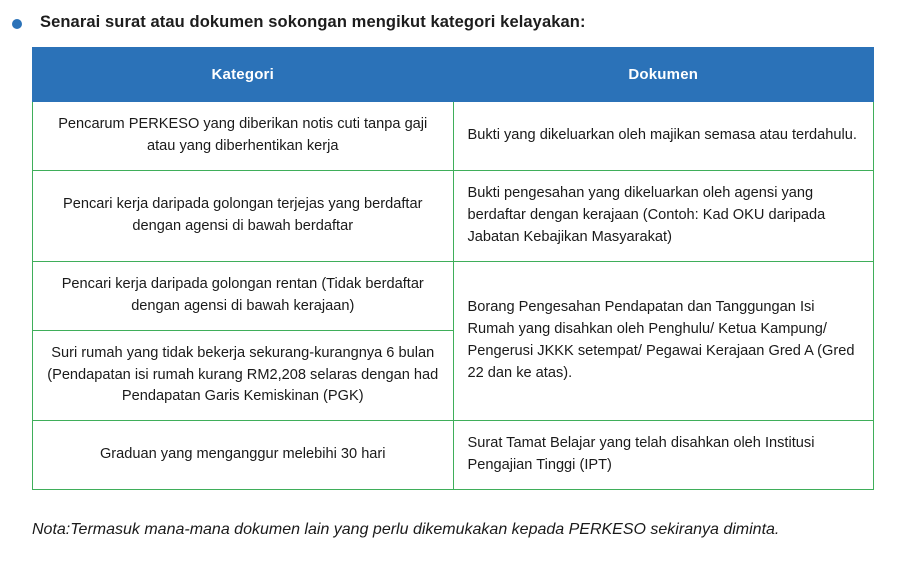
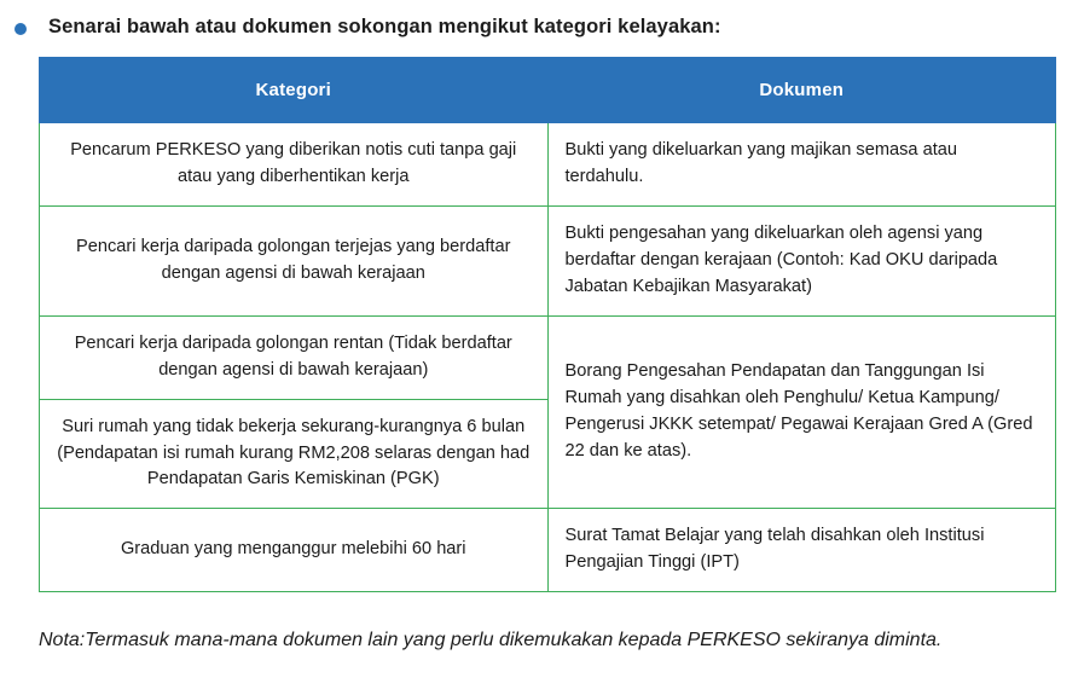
- Senarai surat atau dokumen sokongan mengikut kategori kelayakan:
+ Senarai bawah atau dokumen sokongan mengikut kategori kelayakan:
  Kategori	Dokumen
- Pencarum PERKESO yang diberikan notis cuti tanpa gaji atau yang diberhentikan kerja	Bukti yang dikeluarkan oleh majikan semasa atau terdahulu.
+ Pencarum PERKESO yang diberikan notis cuti tanpa gaji atau yang diberhentikan kerja	Bukti yang dikeluarkan yang majikan semasa atau terdahulu.
- Pencari kerja daripada golongan terjejas yang berdaftar dengan agensi di bawah berdaftar	Bukti pengesahan yang dikeluarkan oleh agensi yang berdaftar dengan kerajaan (Contoh: Kad OKU daripada Jabatan Kebajikan Masyarakat)
+ Pencari kerja daripada golongan terjejas yang berdaftar dengan agensi di bawah kerajaan	Bukti pengesahan yang dikeluarkan oleh agensi yang berdaftar dengan kerajaan (Contoh: Kad OKU daripada Jabatan Kebajikan Masyarakat)
  Pencari kerja daripada golongan rentan (Tidak berdaftar dengan agensi di bawah kerajaan)	Borang Pengesahan Pendapatan dan Tanggungan Isi Rumah yang disahkan oleh Penghulu/ Ketua Kampung/ Pengerusi JKKK setempat/ Pegawai Kerajaan Gred A (Gred 22 dan ke atas).
  Suri rumah yang tidak bekerja sekurang-kurangnya 6 bulan (Pendapatan isi rumah kurang RM2,208 selaras dengan had Pendapatan Garis Kemiskinan (PGK)
- Graduan yang menganggur melebihi 30 hari	Surat Tamat Belajar yang telah disahkan oleh Institusi Pengajian Tinggi (IPT)
+ Graduan yang menganggur melebihi 60 hari	Surat Tamat Belajar yang telah disahkan oleh Institusi Pengajian Tinggi (IPT)
  Nota:Termasuk mana-mana dokumen lain yang perlu dikemukakan kepada PERKESO sekiranya diminta.
